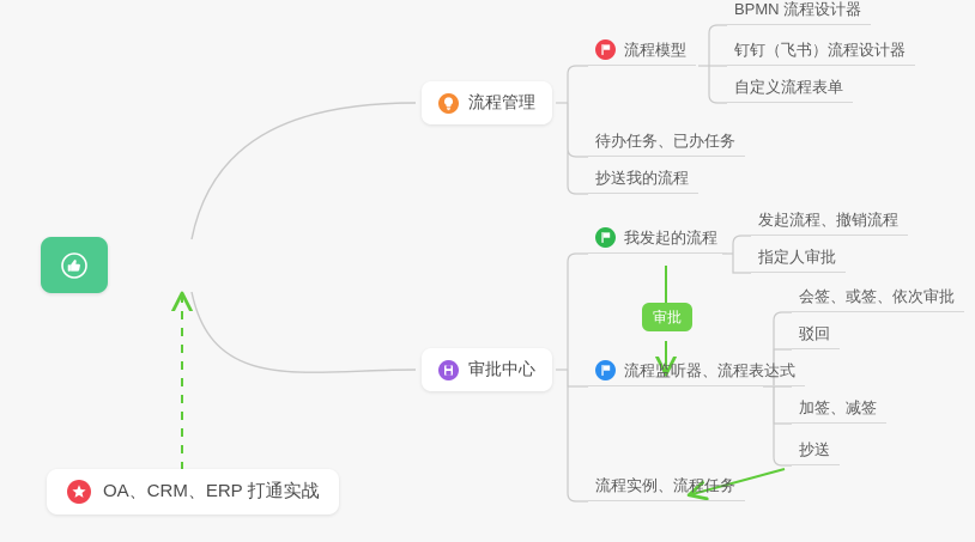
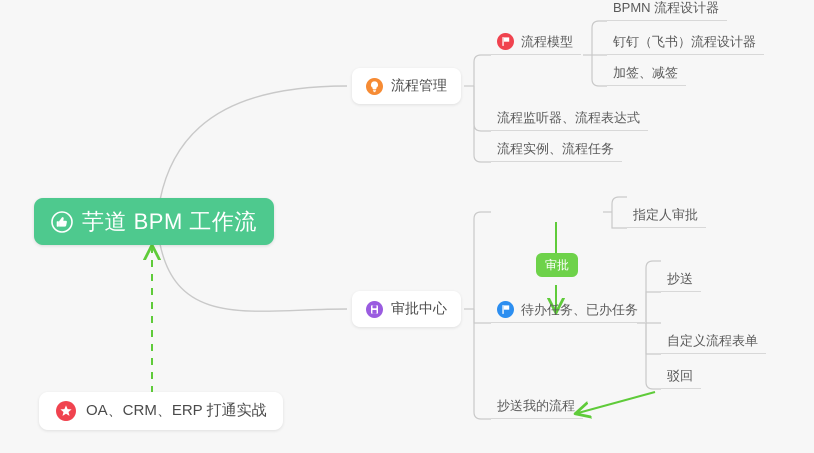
+ 芋道 BPM 工作流
  流程管理
  审批中心
  流程模型
- 待办任务、已办任务
+ 流程监听器、流程表达式
- 抄送我的流程
+ 流程实例、流程任务
  BPMN 流程设计器
  钉钉（飞书）流程设计器
- 自定义流程表单
+ 加签、减签
- 我发起的流程
- 流程监听器、流程表达式
+ 待办任务、已办任务
- 流程实例、流程任务
+ 抄送我的流程
- 发起流程、撤销流程
  指定人审批
- 会签、或签、依次审批
- 驳回
+ 抄送
- 加签、减签
+ 自定义流程表单
- 抄送
+ 驳回
  审批
  OA、CRM、ERP 打通实战
